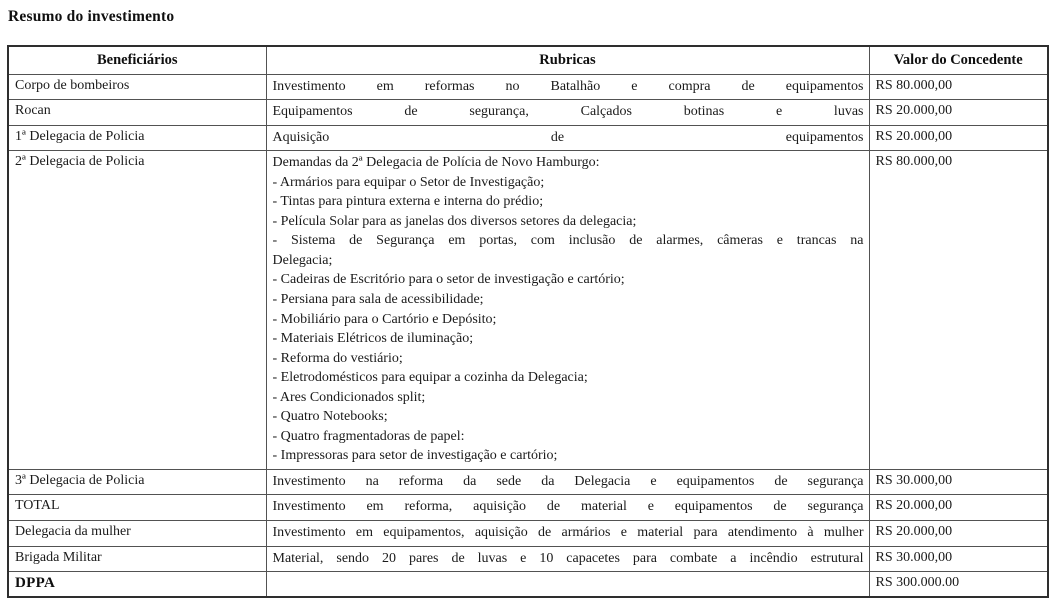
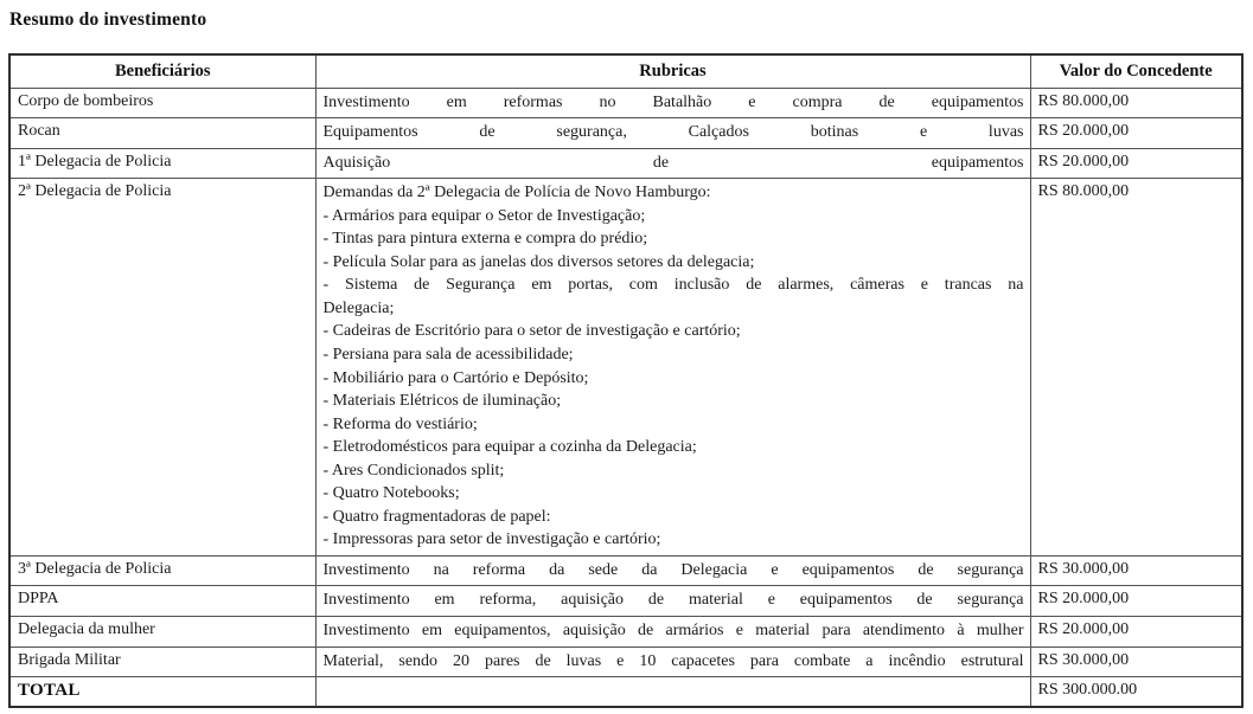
  Resumo do investimento
  Beneficiários	Rubricas	Valor do Concedente
  Corpo de bombeiros	Investimento em reformas no Batalhão e compra de equipamentos	RS 80.000,00
  Rocan	Equipamentos de segurança, Calçados botinas e luvas	RS 20.000,00
  1ª Delegacia de Policia	Aquisição de equipamentos	RS 20.000,00
- 2ª Delegacia de Policia	Demandas da 2ª Delegacia de Polícia de Novo Hamburgo:- Armários para equipar o Setor de Investigação;- Tintas para pintura externa e interna do prédio;- Película Solar para as janelas dos diversos setores da delegacia;- Sistema de Segurança em portas, com inclusão de alarmes, câmeras e trancas naDelegacia;- Cadeiras de Escritório para o setor de investigação e cartório;- Persiana para sala de acessibilidade;- Mobiliário para o Cartório e Depósito;- Materiais Elétricos de iluminação;- Reforma do vestiário;- Eletrodomésticos para equipar a cozinha da Delegacia;- Ares Condicionados split;- Quatro Notebooks;- Quatro fragmentadoras de papel:- Impressoras para setor de investigação e cartório;	RS 80.000,00
+ 2ª Delegacia de Policia	Demandas da 2ª Delegacia de Polícia de Novo Hamburgo:- Armários para equipar o Setor de Investigação;- Tintas para pintura externa e compra do prédio;- Película Solar para as janelas dos diversos setores da delegacia;- Sistema de Segurança em portas, com inclusão de alarmes, câmeras e trancas naDelegacia;- Cadeiras de Escritório para o setor de investigação e cartório;- Persiana para sala de acessibilidade;- Mobiliário para o Cartório e Depósito;- Materiais Elétricos de iluminação;- Reforma do vestiário;- Eletrodomésticos para equipar a cozinha da Delegacia;- Ares Condicionados split;- Quatro Notebooks;- Quatro fragmentadoras de papel:- Impressoras para setor de investigação e cartório;	RS 80.000,00
  3ª Delegacia de Policia	Investimento na reforma da sede da Delegacia e equipamentos de segurança	RS 30.000,00
- TOTAL	Investimento em reforma, aquisição de material e equipamentos de segurança	RS 20.000,00
+ DPPA	Investimento em reforma, aquisição de material e equipamentos de segurança	RS 20.000,00
  Delegacia da mulher	Investimento em equipamentos, aquisição de armários e material para atendimento à mulher	RS 20.000,00
  Brigada Militar	Material, sendo 20 pares de luvas e 10 capacetes para combate a incêndio estrutural	RS 30.000,00
- DPPA		RS 300.000.00
+ TOTAL		RS 300.000.00
